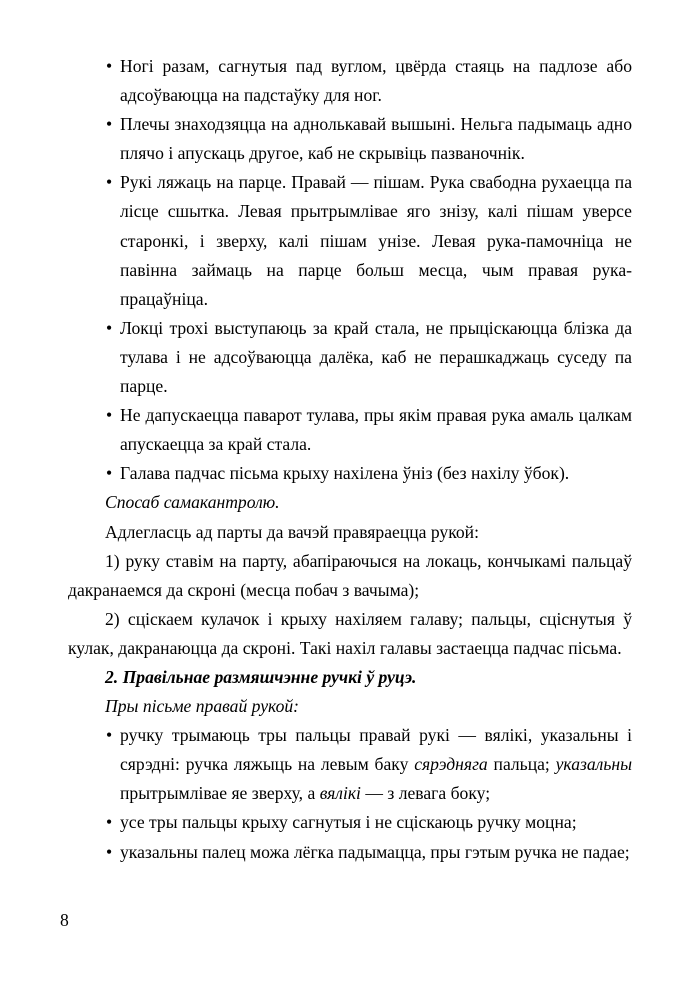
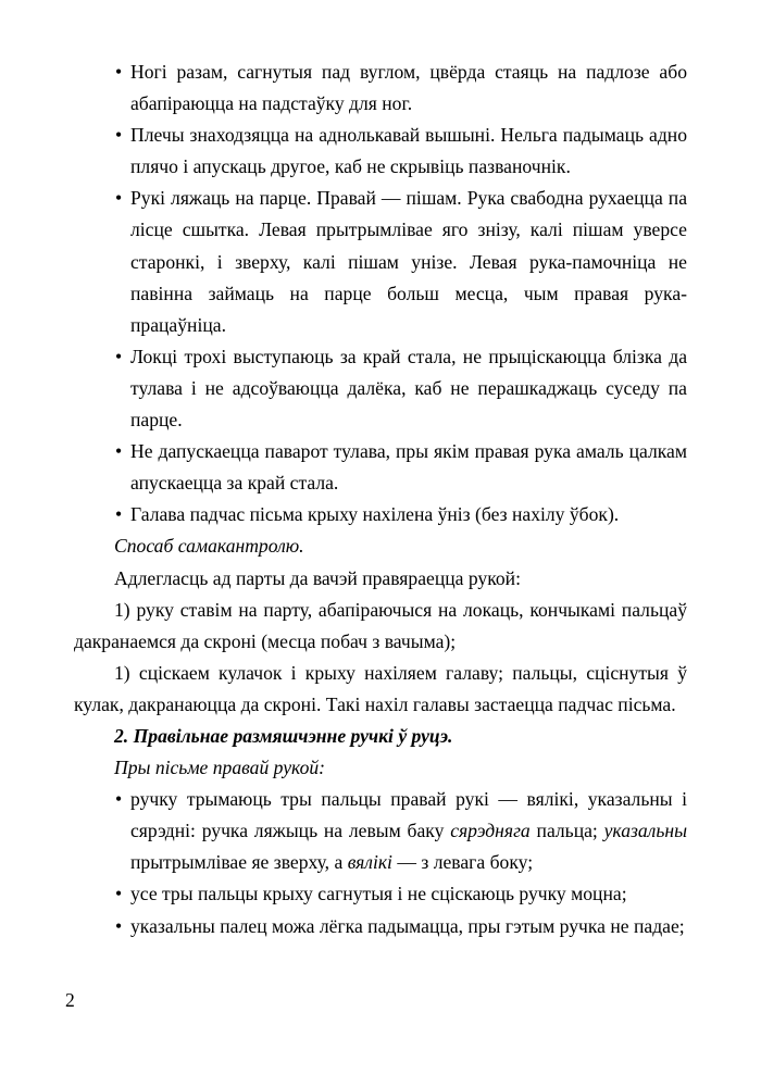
  •
- Ногі разам, сагнутыя пад вуглом, цвёрда стаяць на падлозе або адсоўваюцца на падстаўку для ног.
+ Ногі разам, сагнутыя пад вуглом, цвёрда стаяць на падлозе або абапіраюцца на падстаўку для ног.
  •
  Плечы знаходзяцца на аднолькавай вышыні. Нельга падымаць адно плячо і апускаць другое, каб не скрывіць пазваночнік.
  •
  Рукі ляжаць на парце. Правай — пішам. Рука свабодна рухаецца па лісце сшытка. Левая прытрымлівае яго знізу, калі пішам уверсе старонкі, і зверху, калі пішам унізе. Левая рука-памочніца не павінна займаць на парце больш месца, чым правая рука-працаўніца.
  •
  Локці трохі выступаюць за край стала, не прыціскаюцца блізка да тулава і не адсоўваюцца далёка, каб не перашкаджаць суседу па парце.
  •
  Не дапускаецца паварот тулава, пры якім правая рука амаль цалкам апускаецца за край стала.
  •
  Галава падчас пісьма крыху нахілена ўніз (без нахілу ўбок).
  Спосаб самакантролю.
  Адлегласць ад парты да вачэй правяраецца рукой:
  1) руку ставім на парту, абапіраючыся на локаць, кончыкамі пальцаў дакранаемся да скроні (месца побач з вачыма);
- 2) сціскаем кулачок і крыху нахіляем галаву; пальцы, сціснутыя ў кулак, дакранаюцца да скроні. Такі нахіл галавы застаецца падчас пісьма.
+ 1) сціскаем кулачок і крыху нахіляем галаву; пальцы, сціснутыя ў кулак, дакранаюцца да скроні. Такі нахіл галавы застаецца падчас пісьма.
  2. Правільнае размяшчэнне ручкі ў руцэ.
  Пры пісьме правай рукой:
  •
  ручку трымаюць тры пальцы правай рукі — вялікі, указальны і сярэдні: ручка ляжыць на левым баку сярэдняга пальца; указальны прытрымлівае яе зверху, а вялікі — з левага боку;
  •
  усе тры пальцы крыху сагнутыя і не сціскаюць ручку моцна;
  •
  указальны палец можа лёгка падымацца, пры гэтым ручка не падае;
- 8
+ 2
